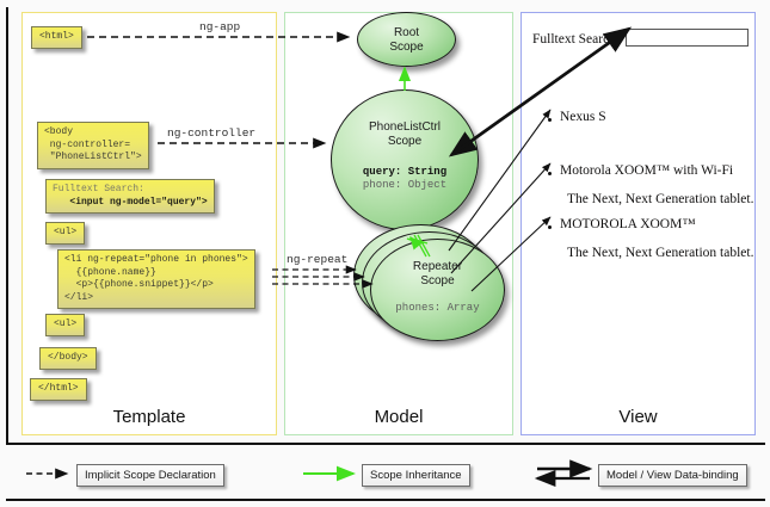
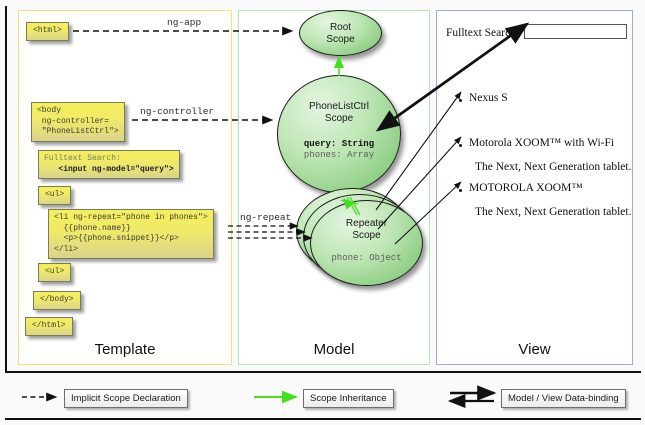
  Template
  <html>
  <body ng-controller= "PhoneListCtrl">
  Fulltext Search: <input ng-model="query">
  <ul>
  <li ng-repeat="phone in phones"> {{phone.name}} <p>{{phone.snippet}}</p> </li>
  <ul>
  </body>
  </html>
  Model
  Root
  Scope
  PhoneListCtrl
  Scope
  query: String
- phone: Object
+ phones: Array
  Repeater
  Scope
- phones: Array
+ phone: Object
  Fulltext Searc:
  Nexus S
  Motorola XOOM™ with Wi-Fi
  The Next, Next Generation tablet.
  MOTOROLA XOOM™
  The Next, Next Generation tablet.
  View
  ng-app
  ng-controller
  ng-repeat
  Implicit Scope Declaration
  Scope Inheritance
  Model / View Data-binding
